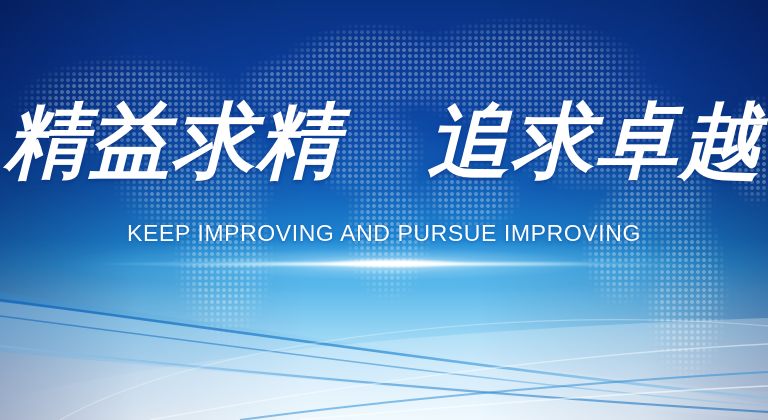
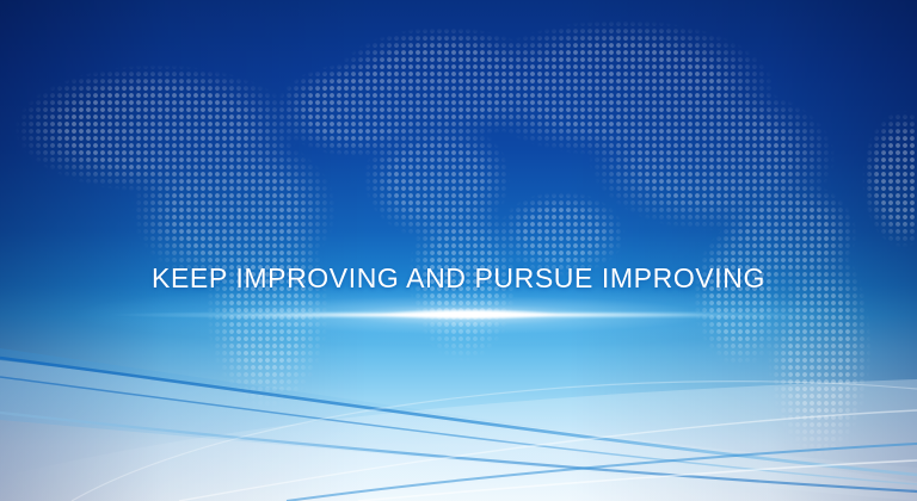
- 精益求精 追求卓越
  KEEP IMPROVING AND PURSUE IMPROVING
